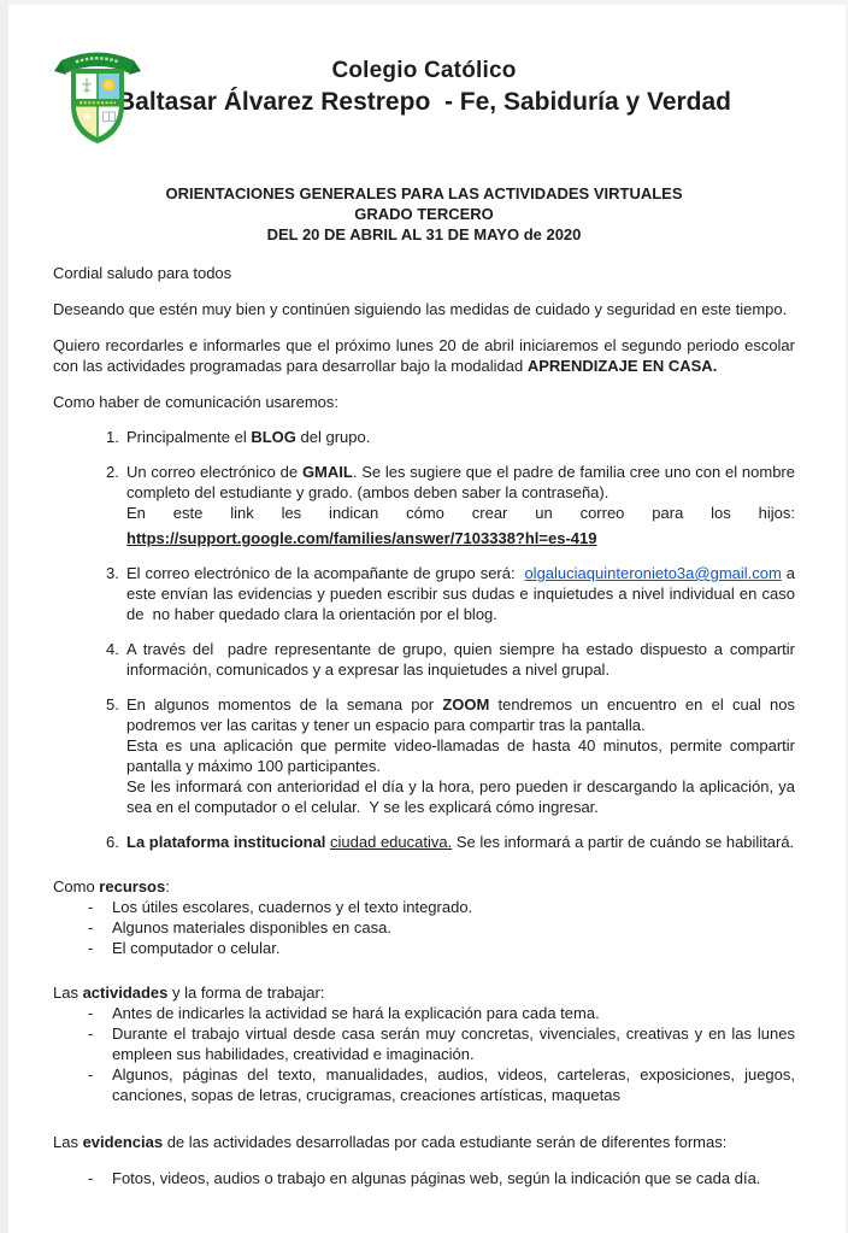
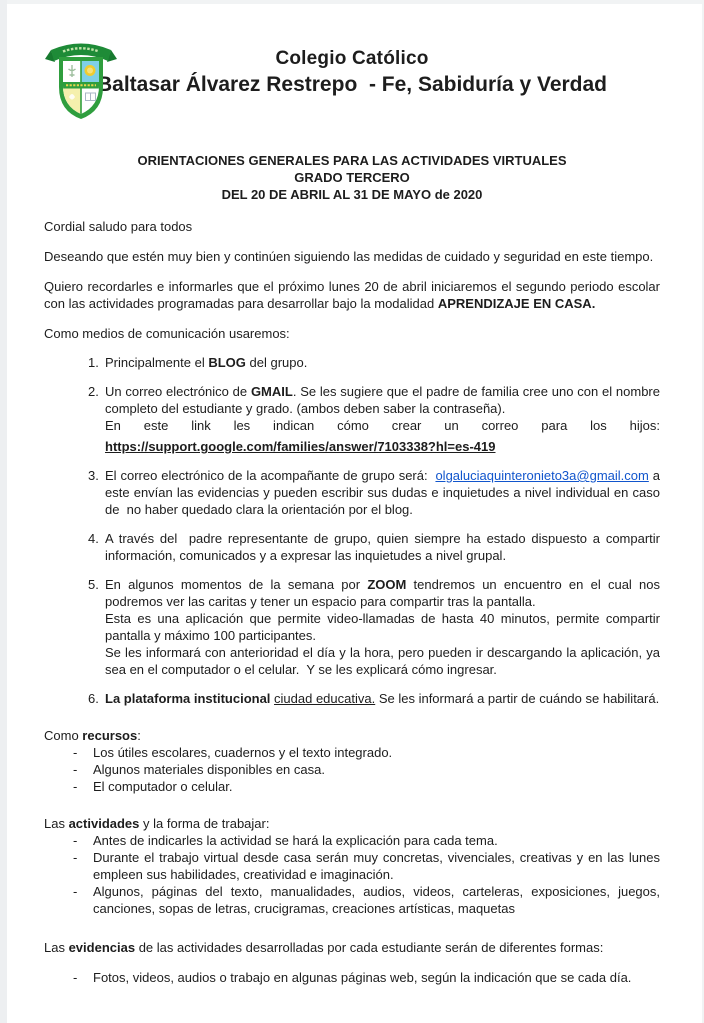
  Colegio Católico
  Baltasar Álvarez Restrepo - Fe, Sabiduría y Verdad
  ORIENTACIONES GENERALES PARA LAS ACTIVIDADES VIRTUALES
  GRADO TERCERO
  DEL 20 DE ABRIL AL 31 DE MAYO de 2020
  Cordial saludo para todos
  Deseando que estén muy bien y continúen siguiendo las medidas de cuidado y seguridad en este tiempo.
  Quiero recordarles e informarles que el próximo lunes 20 de abril iniciaremos el segundo periodo escolar con las actividades programadas para desarrollar bajo la modalidad APRENDIZAJE EN CASA.
- Como haber de comunicación usaremos:
+ Como medios de comunicación usaremos:
  1.
  Principalmente el BLOG del grupo.
  2.
  Un correo electrónico de GMAIL. Se les sugiere que el padre de familia cree uno con el nombre completo del estudiante y grado. (ambos deben saber la contraseña).
  En este link les indican cómo crear un correo para los hijos:
  https://support.google.com/families/answer/7103338?hl=es-419
  3.
  El correo electrónico de la acompañante de grupo será: olgaluciaquinteronieto3a@gmail.com a este envían las evidencias y pueden escribir sus dudas e inquietudes a nivel individual en caso de no haber quedado clara la orientación por el blog.
  4.
  A través del padre representante de grupo, quien siempre ha estado dispuesto a compartir información, comunicados y a expresar las inquietudes a nivel grupal.
  5.
  En algunos momentos de la semana por ZOOM tendremos un encuentro en el cual nos podremos ver las caritas y tener un espacio para compartir tras la pantalla.
  Esta es una aplicación que permite video-llamadas de hasta 40 minutos, permite compartir pantalla y máximo 100 participantes.
  Se les informará con anterioridad el día y la hora, pero pueden ir descargando la aplicación, ya sea en el computador o el celular. Y se les explicará cómo ingresar.
  6.
  La plataforma institucional ciudad educativa. Se les informará a partir de cuándo se habilitará.
  Como recursos:
  -
  Los útiles escolares, cuadernos y el texto integrado.
  -
  Algunos materiales disponibles en casa.
  -
  El computador o celular.
  Las actividades y la forma de trabajar:
  -
  Antes de indicarles la actividad se hará la explicación para cada tema.
  -
  Durante el trabajo virtual desde casa serán muy concretas, vivenciales, creativas y en las lunes empleen sus habilidades, creatividad e imaginación.
  -
  Algunos, páginas del texto, manualidades, audios, videos, carteleras, exposiciones, juegos, canciones, sopas de letras, crucigramas, creaciones artísticas, maquetas
  Las evidencias de las actividades desarrolladas por cada estudiante serán de diferentes formas:
  -
  Fotos, videos, audios o trabajo en algunas páginas web, según la indicación que se cada día.
